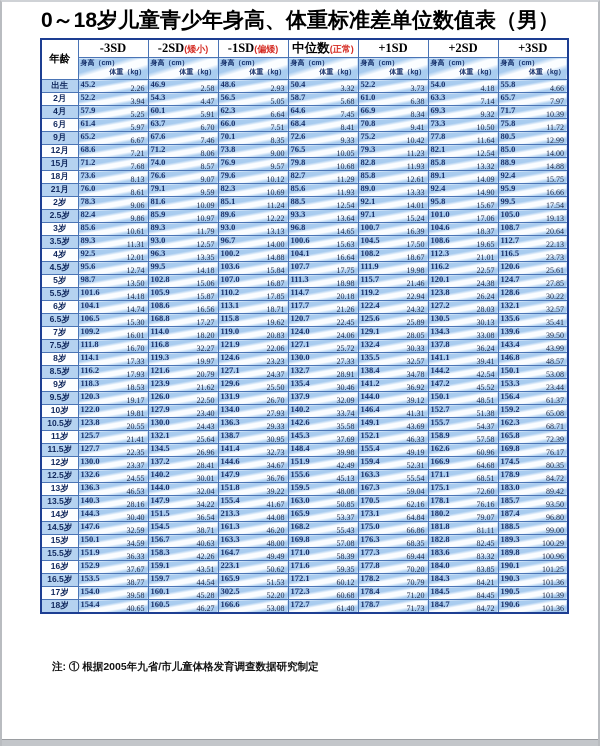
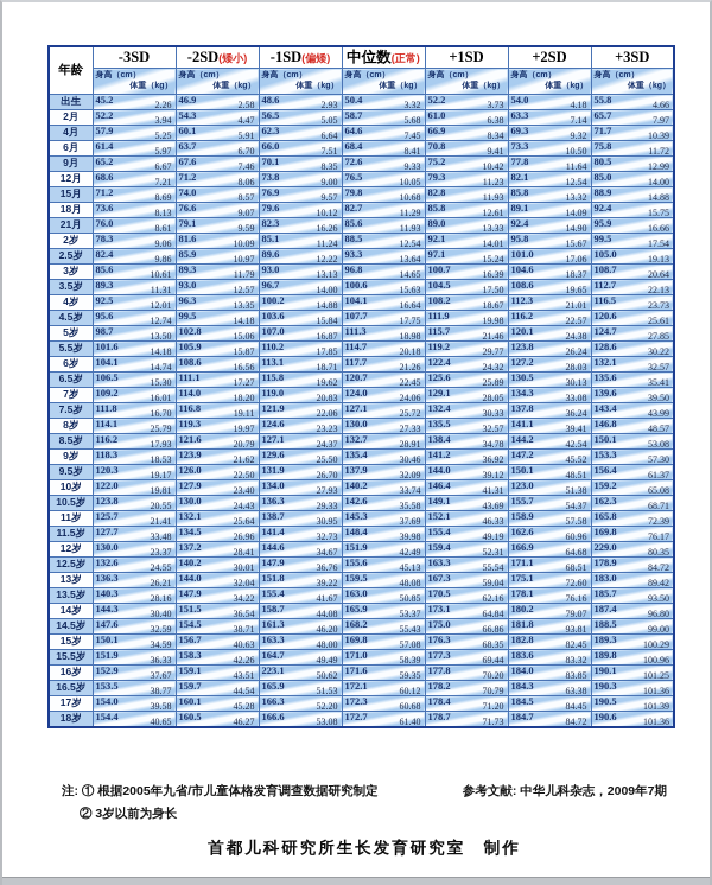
- 0～18岁儿童青少年身高、体重标准差单位数值表（男）
  年龄	-3SD	-2SD(矮小)	-1SD(偏矮)	中位数(正常)	+1SD	+2SD	+3SD
  出生	45.2 2.26	46.9 2.58	48.6 2.93	50.4 3.32	52.2 3.73	54.0 4.18	55.8 4.66
  2月	52.2 3.94	54.3 4.47	56.5 5.05	58.7 5.68	61.0 6.38	63.3 7.14	65.7 7.97
  4月	57.9 5.25	60.1 5.91	62.3 6.64	64.6 7.45	66.9 8.34	69.3 9.32	71.7 10.39
  6月	61.4 5.97	63.7 6.70	66.0 7.51	68.4 8.41	70.8 9.41	73.3 10.50	75.8 11.72
  9月	65.2 6.67	67.6 7.46	70.1 8.35	72.6 9.33	75.2 10.42	77.8 11.64	80.5 12.99
  12月	68.6 7.21	71.2 8.06	73.8 9.00	76.5 10.05	79.3 11.23	82.1 12.54	85.0 14.00
- 15月	71.2 7.68	74.0 8.57	76.9 9.57	79.8 10.68	82.8 11.93	85.8 13.32	88.9 14.88
+ 15月	71.2 8.69	74.0 8.57	76.9 9.57	79.8 10.68	82.8 11.93	85.8 13.32	88.9 14.88
  18月	73.6 8.13	76.6 9.07	79.6 10.12	82.7 11.29	85.8 12.61	89.1 14.09	92.4 15.75
- 21月	76.0 8.61	79.1 9.59	82.3 10.69	85.6 11.93	89.0 13.33	92.4 14.90	95.9 16.66
+ 21月	76.0 8.61	79.1 9.59	82.3 16.26	85.6 11.93	89.0 13.33	92.4 14.90	95.9 16.66
  2岁	78.3 9.06	81.6 10.09	85.1 11.24	88.5 12.54	92.1 14.01	95.8 15.67	99.5 17.54
  2.5岁	82.4 9.86	85.9 10.97	89.6 12.22	93.3 13.64	97.1 15.24	101.0 17.06	105.0 19.13
  3岁	85.6 10.61	89.3 11.79	93.0 13.13	96.8 14.65	100.7 16.39	104.6 18.37	108.7 20.64
  3.5岁	89.3 11.31	93.0 12.57	96.7 14.00	100.6 15.63	104.5 17.50	108.6 19.65	112.7 22.13
  4岁	92.5 12.01	96.3 13.35	100.2 14.88	104.1 16.64	108.2 18.67	112.3 21.01	116.5 23.73
  4.5岁	95.6 12.74	99.5 14.18	103.6 15.84	107.7 17.75	111.9 19.98	116.2 22.57	120.6 25.61
  5岁	98.7 13.50	102.8 15.06	107.0 16.87	111.3 18.98	115.7 21.46	120.1 24.38	124.7 27.85
- 5.5岁	101.6 14.18	105.9 15.87	110.2 17.85	114.7 20.18	119.2 22.94	123.8 26.24	128.6 30.22
+ 5.5岁	101.6 14.18	105.9 15.87	110.2 17.85	114.7 20.18	119.2 29.77	123.8 26.24	128.6 30.22
  6岁	104.1 14.74	108.6 16.56	113.1 18.71	117.7 21.26	122.4 24.32	127.2 28.03	132.1 32.57
- 6.5岁	106.5 15.30	168.8 17.27	115.8 19.62	120.7 22.45	125.6 25.89	130.5 30.13	135.6 35.41
+ 6.5岁	106.5 15.30	111.1 17.27	115.8 19.62	120.7 22.45	125.6 25.89	130.5 30.13	135.6 35.41
  7岁	109.2 16.01	114.0 18.20	119.0 20.83	124.0 24.06	129.1 28.05	134.3 33.08	139.6 39.50
- 7.5岁	111.8 16.70	116.8 32.27	121.9 22.06	127.1 25.72	132.4 30.33	137.8 36.24	143.4 43.99
+ 7.5岁	111.8 16.70	116.8 19.11	121.9 22.06	127.1 25.72	132.4 30.33	137.8 36.24	143.4 43.99
- 8岁	114.1 17.33	119.3 19.97	124.6 23.23	130.0 27.33	135.5 32.57	141.1 39.41	146.8 48.57
+ 8岁	114.1 25.79	119.3 19.97	124.6 23.23	130.0 27.33	135.5 32.57	141.1 39.41	146.8 48.57
  8.5岁	116.2 17.93	121.6 20.79	127.1 24.37	132.7 28.91	138.4 34.78	144.2 42.54	150.1 53.08
- 9岁	118.3 18.53	123.9 21.62	129.6 25.50	135.4 30.46	141.2 36.92	147.2 45.52	153.3 23.44
+ 9岁	118.3 18.53	123.9 21.62	129.6 25.50	135.4 30.46	141.2 36.92	147.2 45.52	153.3 57.30
  9.5岁	120.3 19.17	126.0 22.50	131.9 26.70	137.9 32.09	144.0 39.12	150.1 48.51	156.4 61.37
- 10岁	122.0 19.81	127.9 23.40	134.0 27.93	140.2 33.74	146.4 41.31	152.7 51.38	159.2 65.08
+ 10岁	122.0 19.81	127.9 23.40	134.0 27.93	140.2 33.74	146.4 41.31	123.0 51.38	159.2 65.08
  10.5岁	123.8 20.55	130.0 24.43	136.3 29.33	142.6 35.58	149.1 43.69	155.7 54.37	162.3 68.71
  11岁	125.7 21.41	132.1 25.64	138.7 30.95	145.3 37.69	152.1 46.33	158.9 57.58	165.8 72.39
- 11.5岁	127.7 22.35	134.5 26.96	141.4 32.73	148.4 39.98	155.4 49.19	162.6 60.96	169.8 76.17
+ 11.5岁	127.7 33.48	134.5 26.96	141.4 32.73	148.4 39.98	155.4 49.19	162.6 60.96	169.8 76.17
- 12岁	130.0 23.37	137.2 28.41	144.6 34.67	151.9 42.49	159.4 52.31	166.9 64.68	174.5 80.35
+ 12岁	130.0 23.37	137.2 28.41	144.6 34.67	151.9 42.49	159.4 52.31	166.9 64.68	229.0 80.35
  12.5岁	132.6 24.55	140.2 30.01	147.9 36.76	155.6 45.13	163.3 55.54	171.1 68.51	178.9 84.72
- 13岁	136.3 46.53	144.0 32.04	151.8 39.22	159.5 48.08	167.3 59.04	175.1 72.60	183.0 89.42
+ 13岁	136.3 26.21	144.0 32.04	151.8 39.22	159.5 48.08	167.3 59.04	175.1 72.60	183.0 89.42
  13.5岁	140.3 28.16	147.9 34.22	155.4 41.67	163.0 50.85	170.5 62.16	178.1 76.16	185.7 93.50
- 14岁	144.3 30.40	151.5 36.54	213.3 44.08	165.9 53.37	173.1 64.84	180.2 79.07	187.4 96.80
+ 14岁	144.3 30.40	151.5 36.54	158.7 44.08	165.9 53.37	173.1 64.84	180.2 79.07	187.4 96.80
- 14.5岁	147.6 32.59	154.5 38.71	161.3 46.20	168.2 55.43	175.0 66.86	181.8 81.11	188.5 99.00
+ 14.5岁	147.6 32.59	154.5 38.71	161.3 46.20	168.2 55.43	175.0 66.86	181.8 93.81	188.5 99.00
  15岁	150.1 34.59	156.7 40.63	163.3 48.00	169.8 57.08	176.3 68.35	182.8 82.45	189.3 100.29
  15.5岁	151.9 36.33	158.3 42.26	164.7 49.49	171.0 58.39	177.3 69.44	183.6 83.32	189.8 100.96
  16岁	152.9 37.67	159.1 43.51	223.1 50.62	171.6 59.35	177.8 70.20	184.0 83.85	190.1 101.25
- 16.5岁	153.5 38.77	159.7 44.54	165.9 51.53	172.1 60.12	178.2 70.79	184.3 84.21	190.3 101.36
+ 16.5岁	153.5 38.77	159.7 44.54	165.9 51.53	172.1 60.12	178.2 70.79	184.3 63.38	190.3 101.36
- 17岁	154.0 39.58	160.1 45.28	302.5 52.20	172.3 60.68	178.4 71.20	184.5 84.45	190.5 101.39
+ 17岁	154.0 39.58	160.1 45.28	166.3 52.20	172.3 60.68	178.4 71.20	184.5 84.45	190.5 101.39
  18岁	154.4 40.65	160.5 46.27	166.6 53.08	172.7 61.40	178.7 71.73	184.7 84.72	190.6 101.36
  注: ① 根据2005年九省/市儿童体格发育调查数据研究制定
+ 参考文献: 中华儿科杂志，2009年7期
+ ② 3岁以前为身长
+ 首都儿科研究所生长发育研究室 制作
